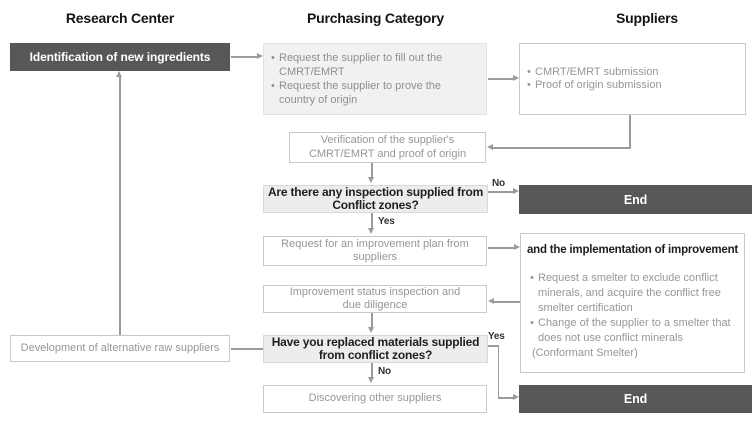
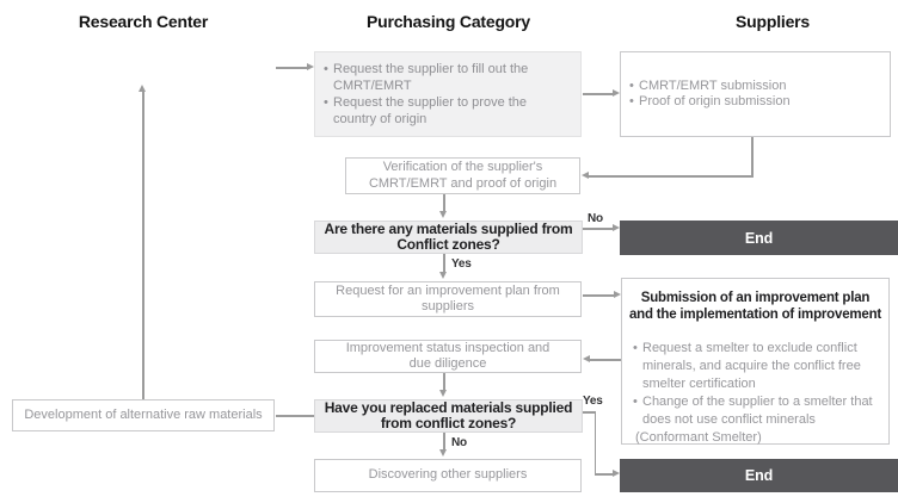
  Research Center
  Purchasing Category
  Suppliers
- Identification of new ingredients
- Development of alternative raw suppliers
+ Development of alternative raw materials
  •
  Request the supplier to fill out the CMRT/EMRT
  •
  Request the supplier to prove the country of origin
  Verification of the supplier's
  CMRT/EMRT and proof of origin
- Are there any inspection supplied from
+ Are there any materials supplied from
  Conflict zones?
  Request for an improvement plan from
  suppliers
  Improvement status inspection and
  due diligence
  Have you replaced materials supplied
  from conflict zones?
  Discovering other suppliers
  •
  CMRT/EMRT submission
  •
  Proof of origin submission
  End
+ Submission of an improvement plan
  and the implementation of improvement
  •
  Request a smelter to exclude conflict minerals, and acquire the conflict free smelter certification
  •
  Change of the supplier to a smelter that does not use conflict minerals
  (Conformant Smelter)
  End
  No
  Yes
  Yes
  No
